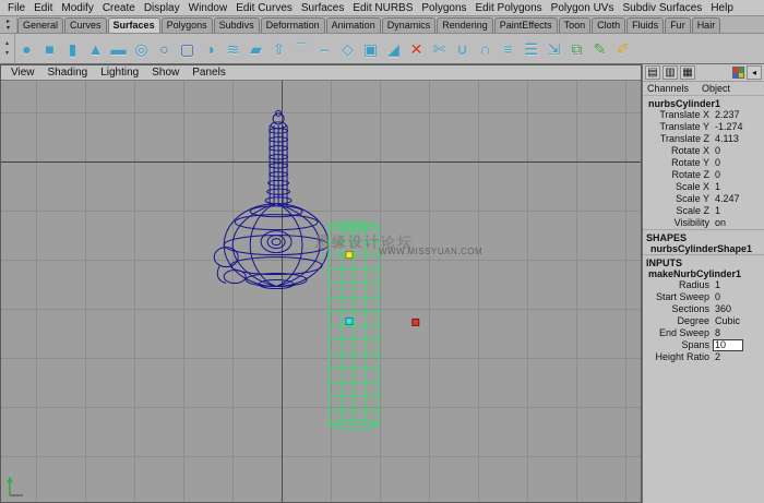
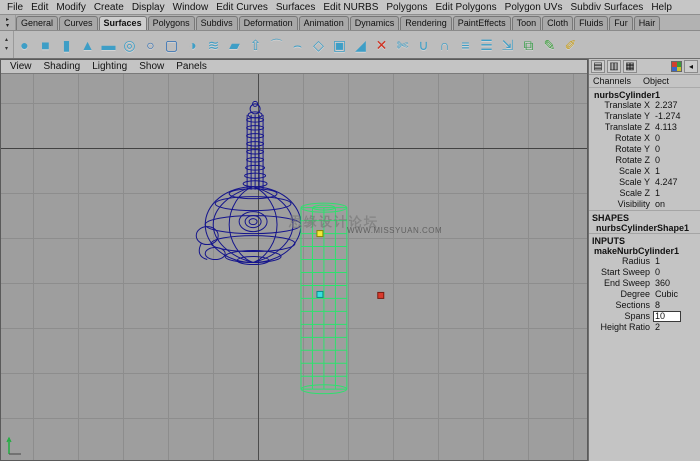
  File
  Edit
  Modify
  Create
  Display
  Window
  Edit Curves
  Surfaces
  Edit NURBS
  Polygons
  Edit Polygons
  Polygon UVs
  Subdiv Surfaces
  Help
  General
  Curves
  Surfaces
  Polygons
  Subdivs
  Deformation
  Animation
  Dynamics
  Rendering
  PaintEffects
  Toon
  Cloth
  Fluids
  Fur
  Hair
  ●
  ■
  ▮
  ▲
  ▬
  ◎
  ○
  ▢
  ◑
  ≋
  ▰
  ⇧
  ⌒
  ⌢
  ◇
  ▣
  ◢
  ✕
  ✄
  ∪
  ∩
  ≡
  ☰
  ⇲
  ⧉
  ✎
  ✐
  View
  Shading
  Lighting
  Show
  Panels
  思缘设计论坛
  WWW.MISSYUAN.COM
  ▤
  ▥
  ▦
  ◂
  Channels
  Object
  nurbsCylinder1
  Translate X
  2.237
  Translate Y
  -1.274
  Translate Z
  4.113
  Rotate X
  0
  Rotate Y
  0
  Rotate Z
  0
  Scale X
  1
  Scale Y
  4.247
  Scale Z
  1
  Visibility
  on
  SHAPES
  nurbsCylinderShape1
  INPUTS
  makeNurbCylinder1
  Radius
  1
  Start Sweep
  0
- Sections
+ End Sweep
  360
  Degree
  Cubic
- End Sweep
+ Sections
  8
  Spans
  10
  Height Ratio
  2
